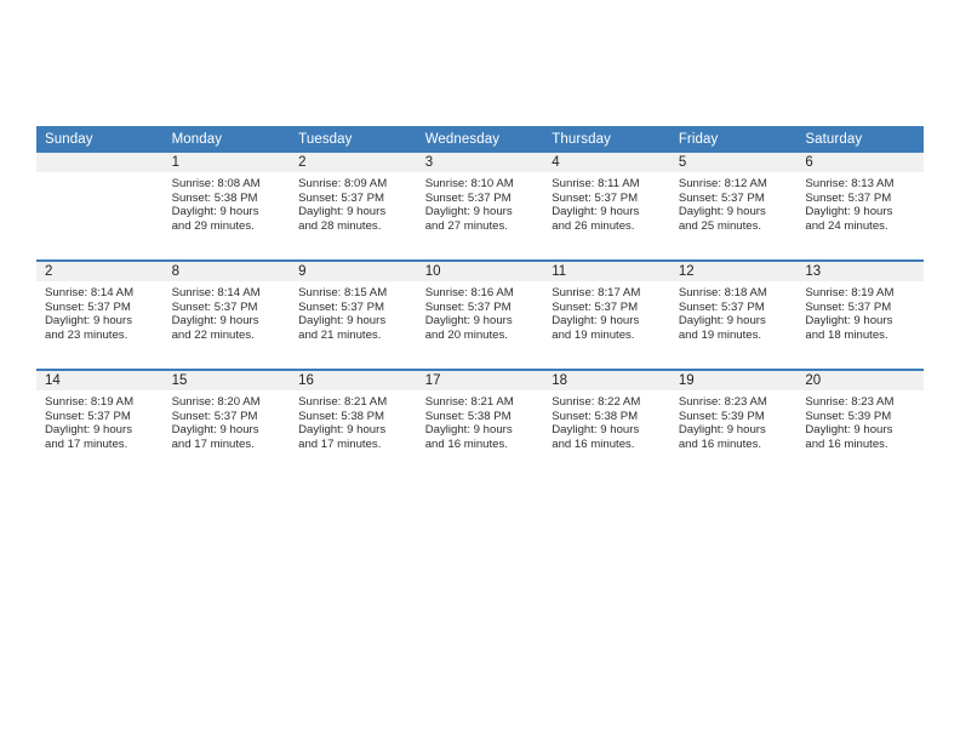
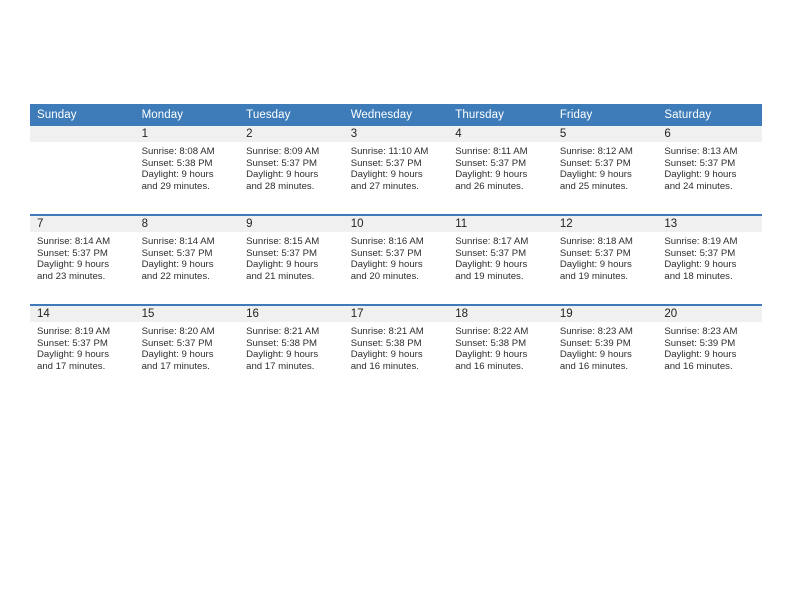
  Sunday	Monday	Tuesday	Wednesday	Thursday	Friday	Saturday
- 	1Sunrise: 8:08 AMSunset: 5:38 PMDaylight: 9 hoursand 29 minutes.	2Sunrise: 8:09 AMSunset: 5:37 PMDaylight: 9 hoursand 28 minutes.	3Sunrise: 8:10 AMSunset: 5:37 PMDaylight: 9 hoursand 27 minutes.	4Sunrise: 8:11 AMSunset: 5:37 PMDaylight: 9 hoursand 26 minutes.	5Sunrise: 8:12 AMSunset: 5:37 PMDaylight: 9 hoursand 25 minutes.	6Sunrise: 8:13 AMSunset: 5:37 PMDaylight: 9 hoursand 24 minutes.
+ 	1Sunrise: 8:08 AMSunset: 5:38 PMDaylight: 9 hoursand 29 minutes.	2Sunrise: 8:09 AMSunset: 5:37 PMDaylight: 9 hoursand 28 minutes.	3Sunrise: 11:10 AMSunset: 5:37 PMDaylight: 9 hoursand 27 minutes.	4Sunrise: 8:11 AMSunset: 5:37 PMDaylight: 9 hoursand 26 minutes.	5Sunrise: 8:12 AMSunset: 5:37 PMDaylight: 9 hoursand 25 minutes.	6Sunrise: 8:13 AMSunset: 5:37 PMDaylight: 9 hoursand 24 minutes.
- 2Sunrise: 8:14 AMSunset: 5:37 PMDaylight: 9 hoursand 23 minutes.	8Sunrise: 8:14 AMSunset: 5:37 PMDaylight: 9 hoursand 22 minutes.	9Sunrise: 8:15 AMSunset: 5:37 PMDaylight: 9 hoursand 21 minutes.	10Sunrise: 8:16 AMSunset: 5:37 PMDaylight: 9 hoursand 20 minutes.	11Sunrise: 8:17 AMSunset: 5:37 PMDaylight: 9 hoursand 19 minutes.	12Sunrise: 8:18 AMSunset: 5:37 PMDaylight: 9 hoursand 19 minutes.	13Sunrise: 8:19 AMSunset: 5:37 PMDaylight: 9 hoursand 18 minutes.
+ 7Sunrise: 8:14 AMSunset: 5:37 PMDaylight: 9 hoursand 23 minutes.	8Sunrise: 8:14 AMSunset: 5:37 PMDaylight: 9 hoursand 22 minutes.	9Sunrise: 8:15 AMSunset: 5:37 PMDaylight: 9 hoursand 21 minutes.	10Sunrise: 8:16 AMSunset: 5:37 PMDaylight: 9 hoursand 20 minutes.	11Sunrise: 8:17 AMSunset: 5:37 PMDaylight: 9 hoursand 19 minutes.	12Sunrise: 8:18 AMSunset: 5:37 PMDaylight: 9 hoursand 19 minutes.	13Sunrise: 8:19 AMSunset: 5:37 PMDaylight: 9 hoursand 18 minutes.
  14Sunrise: 8:19 AMSunset: 5:37 PMDaylight: 9 hoursand 17 minutes.	15Sunrise: 8:20 AMSunset: 5:37 PMDaylight: 9 hoursand 17 minutes.	16Sunrise: 8:21 AMSunset: 5:38 PMDaylight: 9 hoursand 17 minutes.	17Sunrise: 8:21 AMSunset: 5:38 PMDaylight: 9 hoursand 16 minutes.	18Sunrise: 8:22 AMSunset: 5:38 PMDaylight: 9 hoursand 16 minutes.	19Sunrise: 8:23 AMSunset: 5:39 PMDaylight: 9 hoursand 16 minutes.	20Sunrise: 8:23 AMSunset: 5:39 PMDaylight: 9 hoursand 16 minutes.
